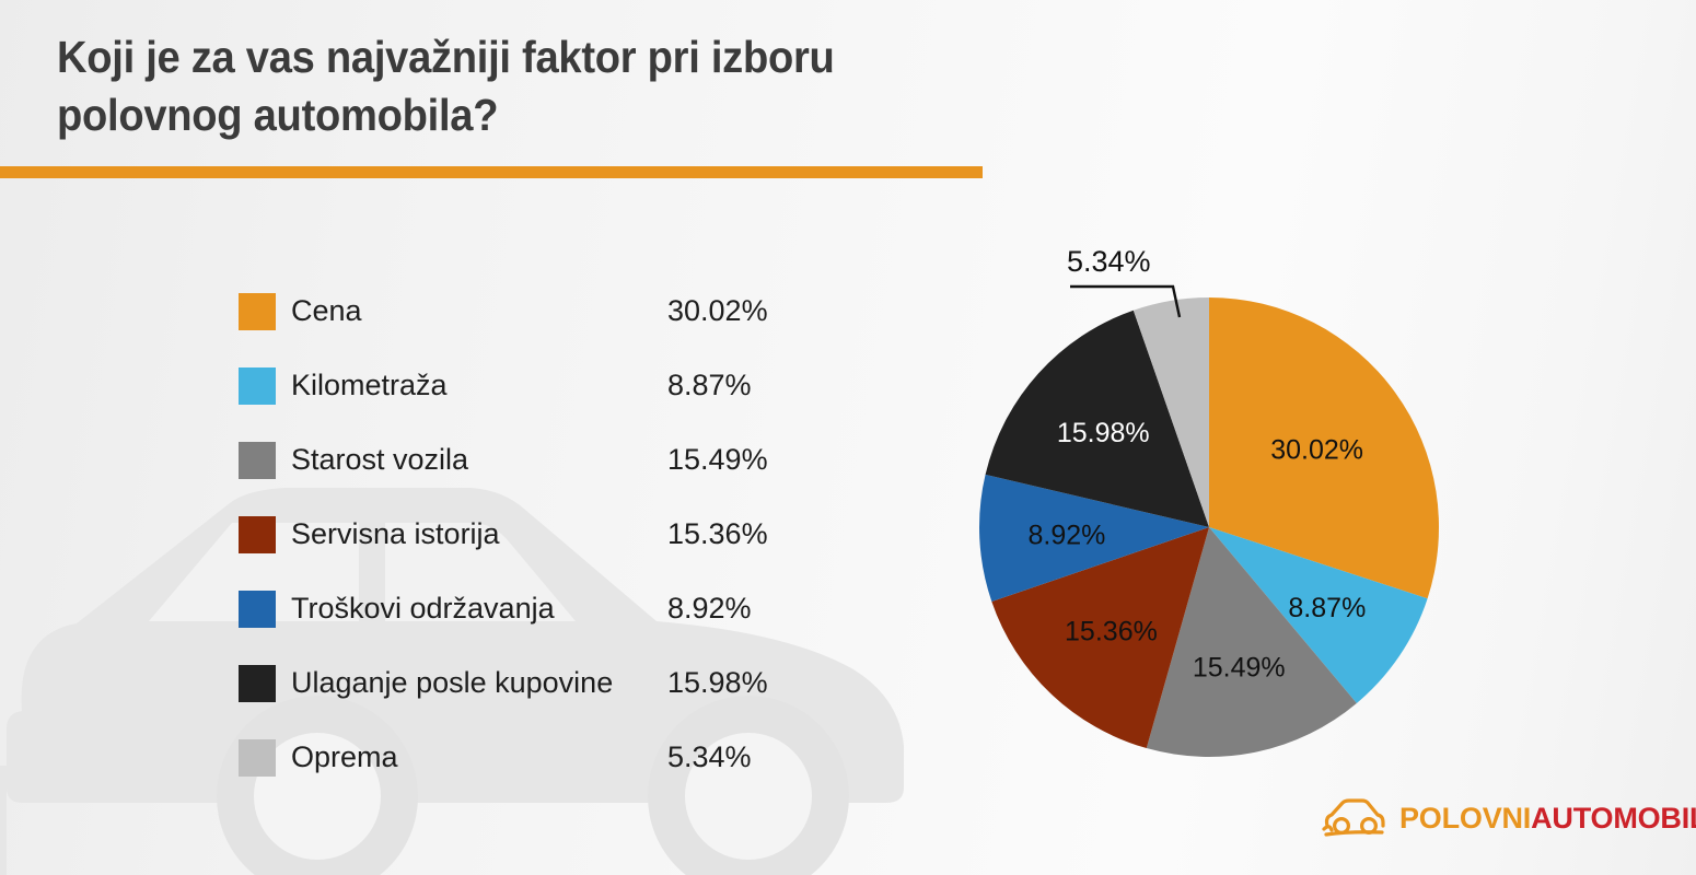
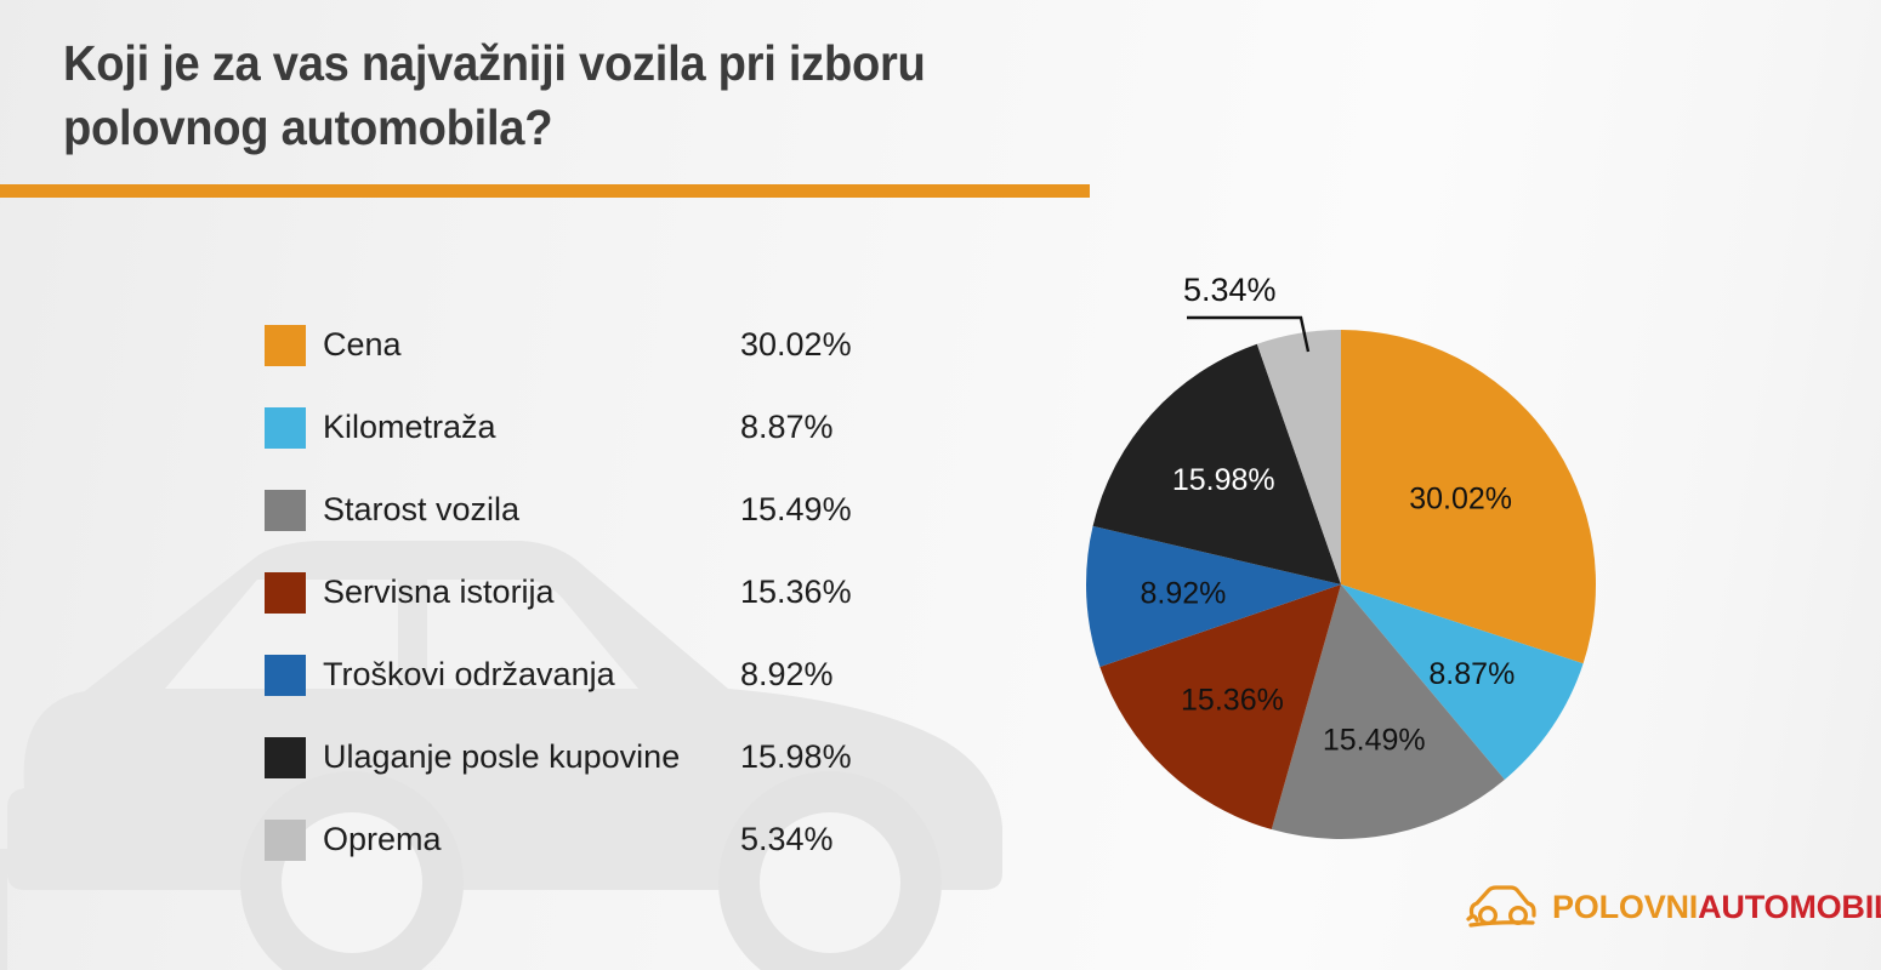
- Koji je za vas najvažniji faktor pri izboru polovnog automobila?
+ Koji je za vas najvažniji vozila pri izboru polovnog automobila?
  Cena
  30.02%
  Kilometraža
  8.87%
  Starost vozila
  15.49%
  Servisna istorija
  15.36%
  Troškovi održavanja
  8.92%
  Ulaganje posle kupovine
  15.98%
  Oprema
  5.34%
  30.02%
  8.87%
  15.49%
  15.36%
  8.92%
  15.98%
  5.34%
  POLOVNIAUTOMOBI
